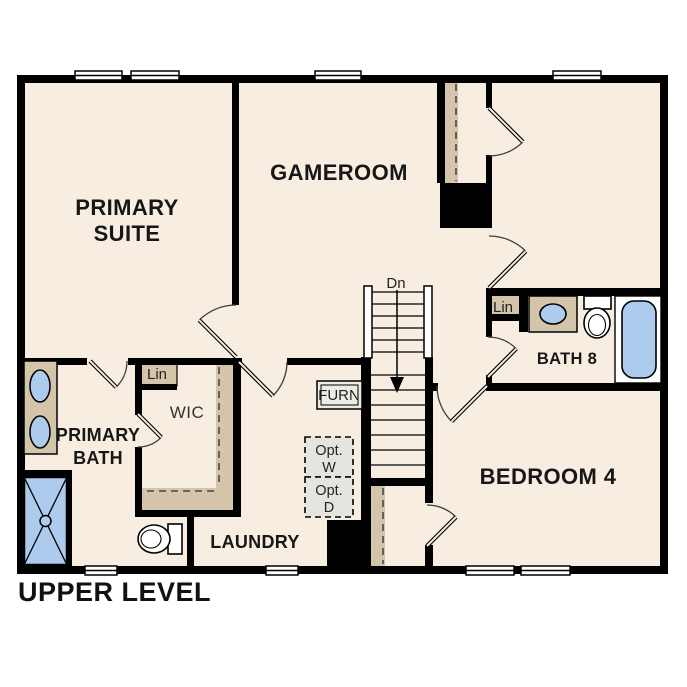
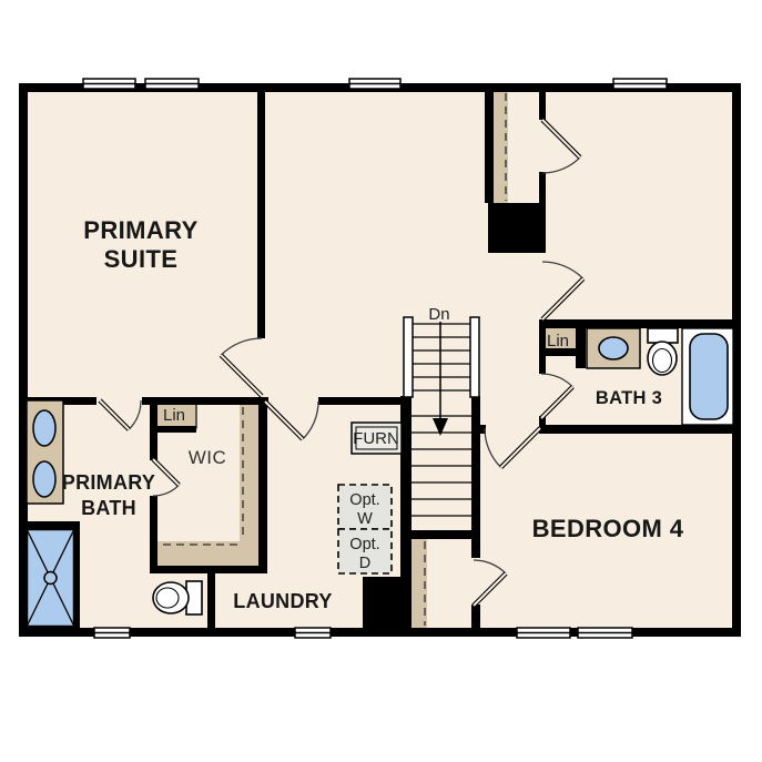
  Dn
  PRIMARY
  SUITE
- GAMEROOM
- BATH 8
+ BATH 3
  BEDROOM 4
  PRIMARY
  BATH
  WIC
  LAUNDRY
  Lin
  Lin
  FURN
  Opt.
  W
  Opt.
  D
- UPPER LEVEL
